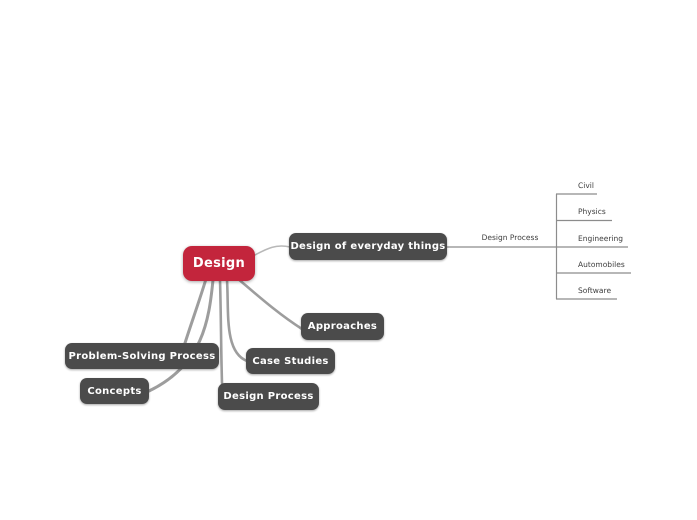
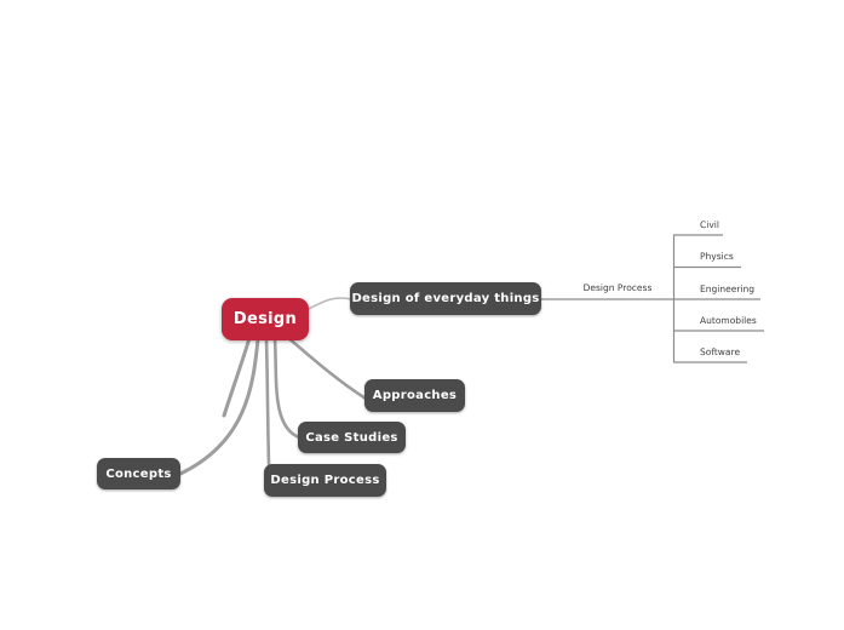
  Design
  Design of everyday things
  Approaches
  Case Studies
  Design Process
- Problem-Solving Process
  Concepts
  Design Process
  Civil
  Physics
  Engineering
  Automobiles
  Software
